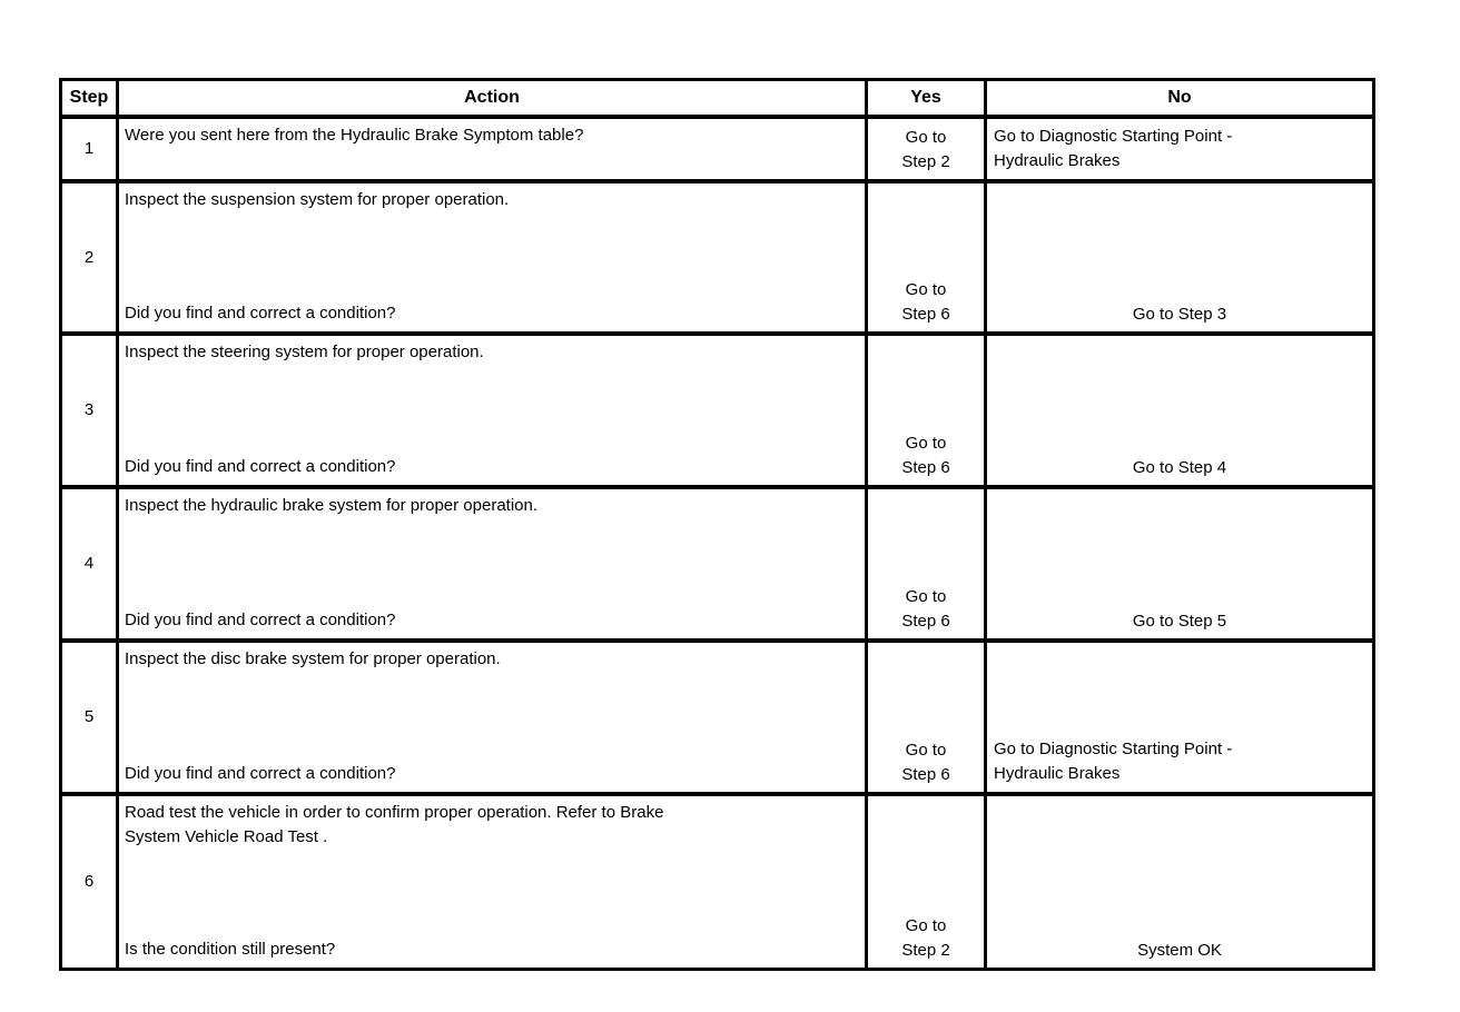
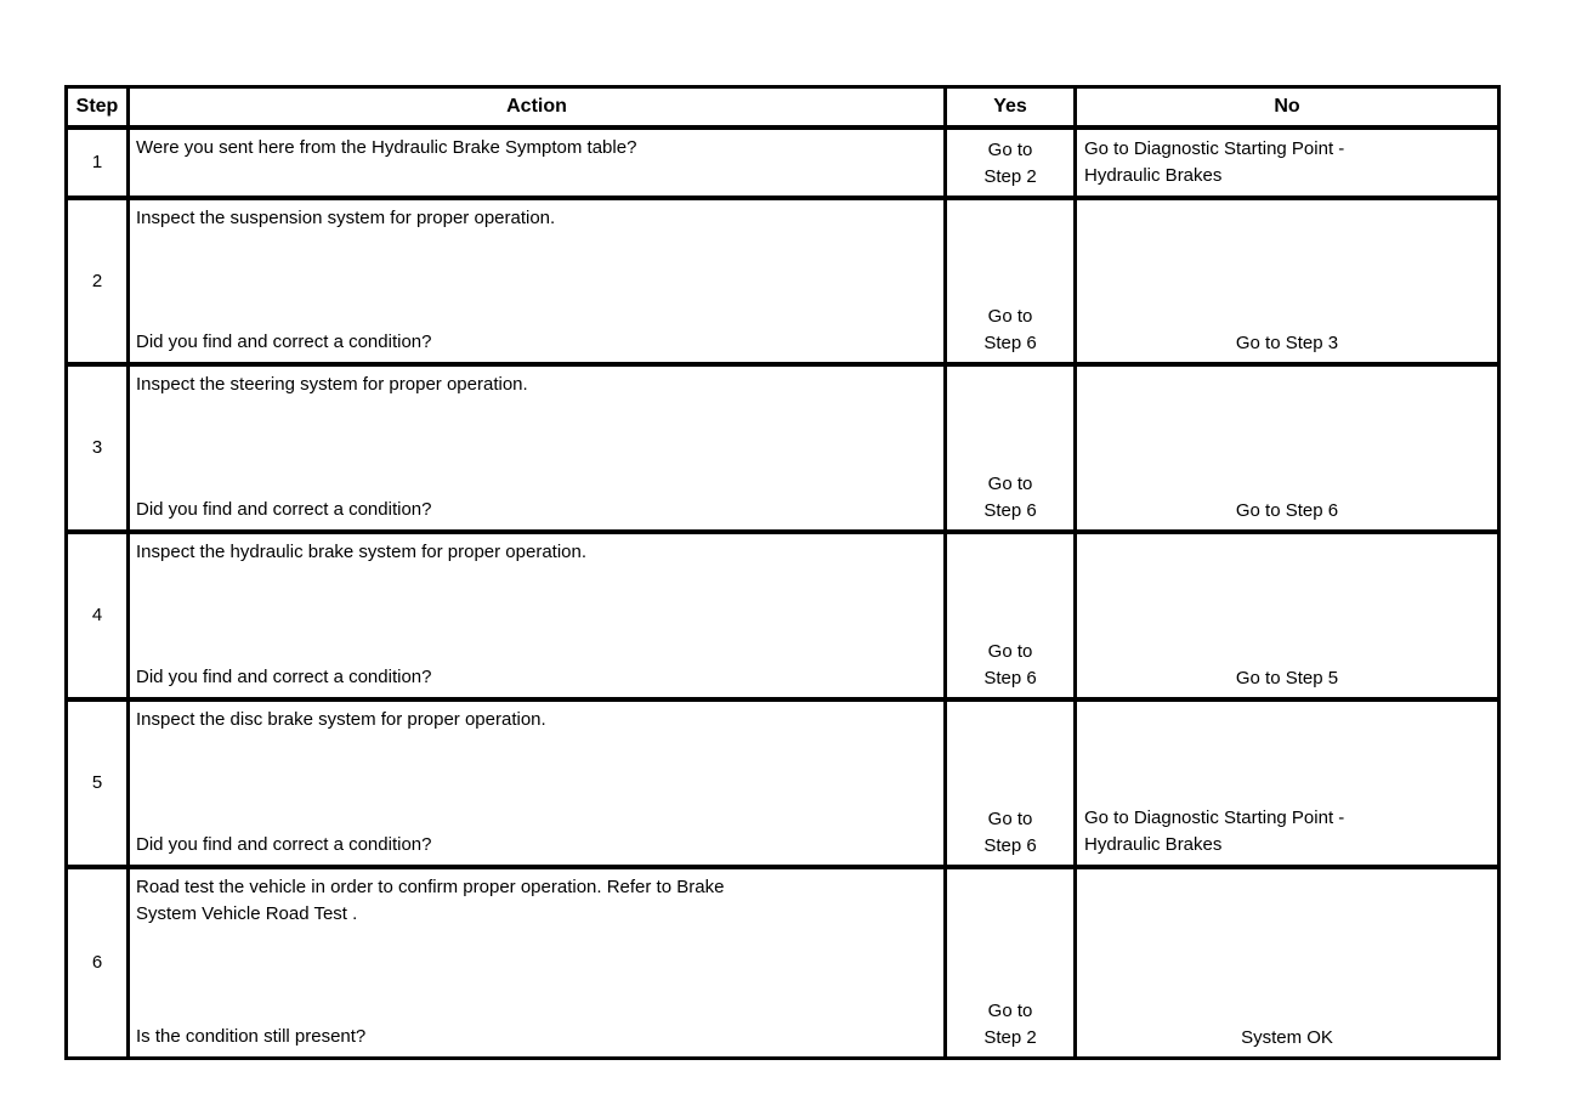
  Step
  Action
  Yes
  No
  1
  Were you sent here from the Hydraulic Brake Symptom table?
  Go to
  Step 2
  Go to Diagnostic Starting Point -
  Hydraulic Brakes
  2
  Inspect the suspension system for proper operation.
  Did you find and correct a condition?
  Go to
  Step 6
  Go to Step 3
  3
  Inspect the steering system for proper operation.
  Did you find and correct a condition?
  Go to
  Step 6
- Go to Step 4
+ Go to Step 6
  4
  Inspect the hydraulic brake system for proper operation.
  Did you find and correct a condition?
  Go to
  Step 6
  Go to Step 5
  5
  Inspect the disc brake system for proper operation.
  Did you find and correct a condition?
  Go to
  Step 6
  Go to Diagnostic Starting Point -
  Hydraulic Brakes
  6
  Road test the vehicle in order to confirm proper operation. Refer to Brake
  System Vehicle Road Test .
  Is the condition still present?
  Go to
  Step 2
  System OK
